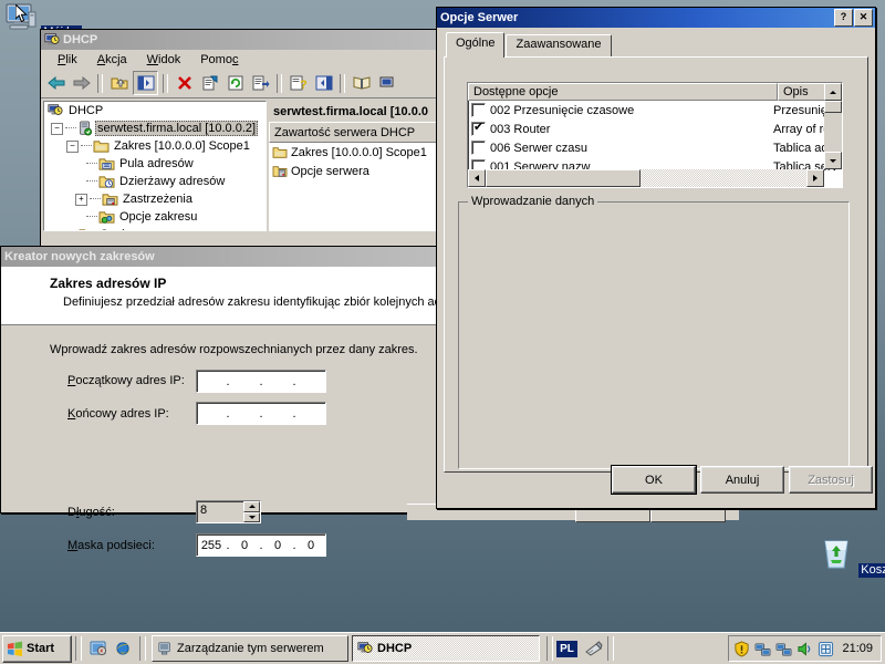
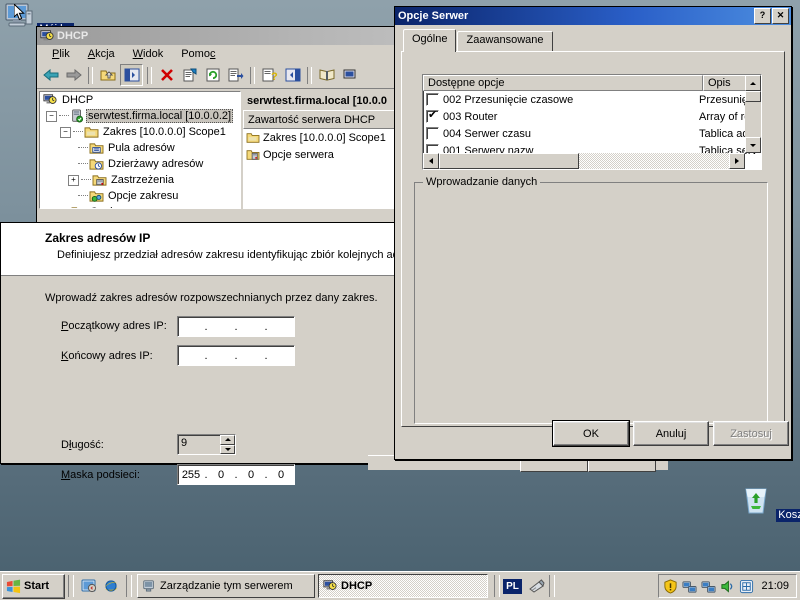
  Kos
  DHCP
  Plik
  Akcja
  Widok
  Pomoc
  ?
  DHCP
  −
  serwtest.firma.local [10.0.0.2]
  −
  Zakres [10.0.0.0] Scope1
  Pula adresów
  Dzierżawy adresów
  +
  Zastrzeżenia
  Opcje zakresu
  serwtest.firma.local [10.0.0
  Zawartość serwera DHCP
  Zakres [10.0.0.0] Scope1
  Opcje serwera
- Kreator nowych zakresów
  Zakres adresów IP
  Definiujesz przedział adresów zakresu identyfikując zbiór kolejnych a
  Wprowadź zakres adresów rozpowszechnianych przez dany zakres.
  Początkowy adres IP:
  .
  .
  .
  Końcowy adres IP:
  .
  .
  .
  Długość:
- 8
+ 9
  Maska podsieci:
  255
  .
  0
  .
  0
  .
  0
  Opcje Serwer
  ?
  ✕
  Ogólne
  Zaawansowane
  Dostępne opcje
  Opis
  002 Przesunięcie czasowe
  Przesuni
  ✔
  003 Router
  Array of r
- 006 Serwer czasu
+ 004 Serwer czasu
  Tablica a
  001 Serwery nazw
  Tablica s
  Wprowadzanie danych
  OK
  Anuluj
  Zastosuj
  Start
  Zarządzanie tym serwerem
  DHCP
  PL
  21:09
